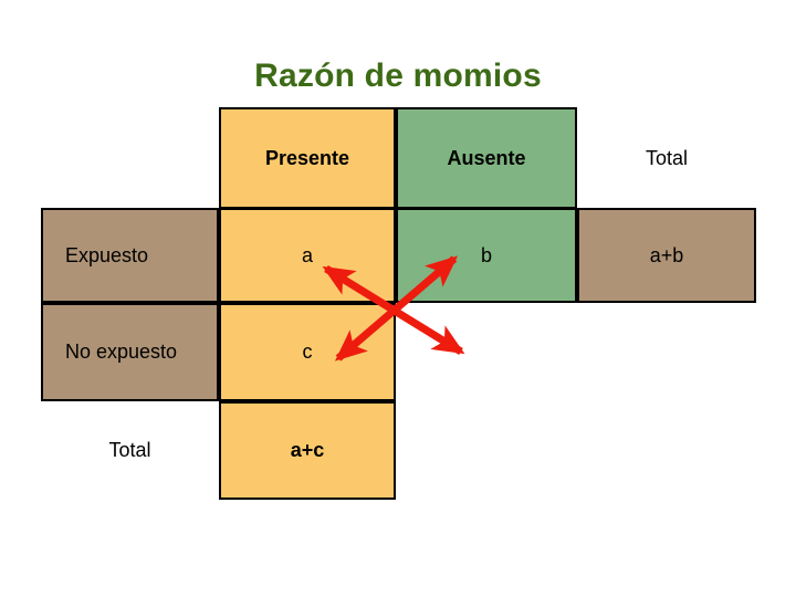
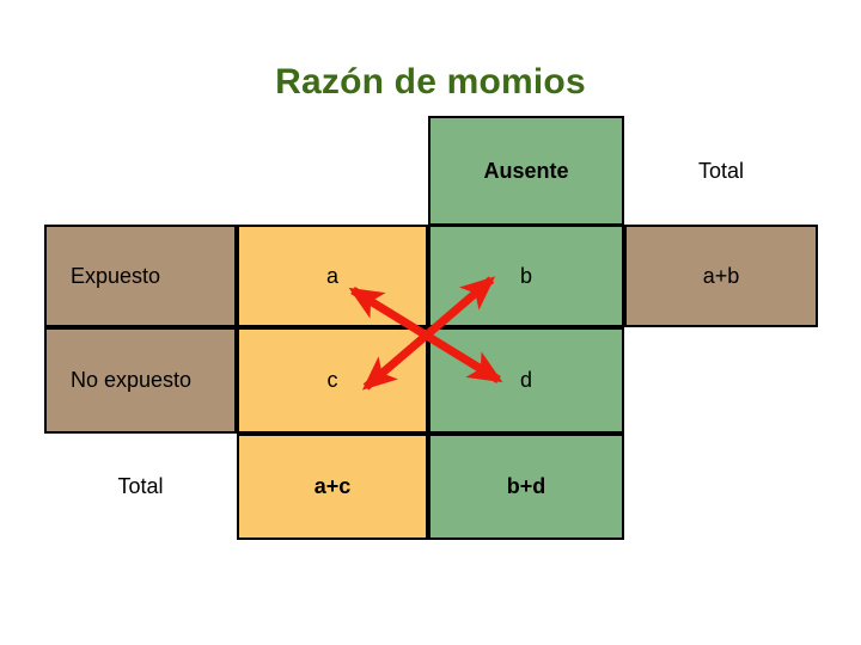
  Razón de momios
- Presente
  Ausente
  Total
  Expuesto
  a
  b
  a+b
  No expuesto
  c
+ d
  Total
  a+c
+ b+d
